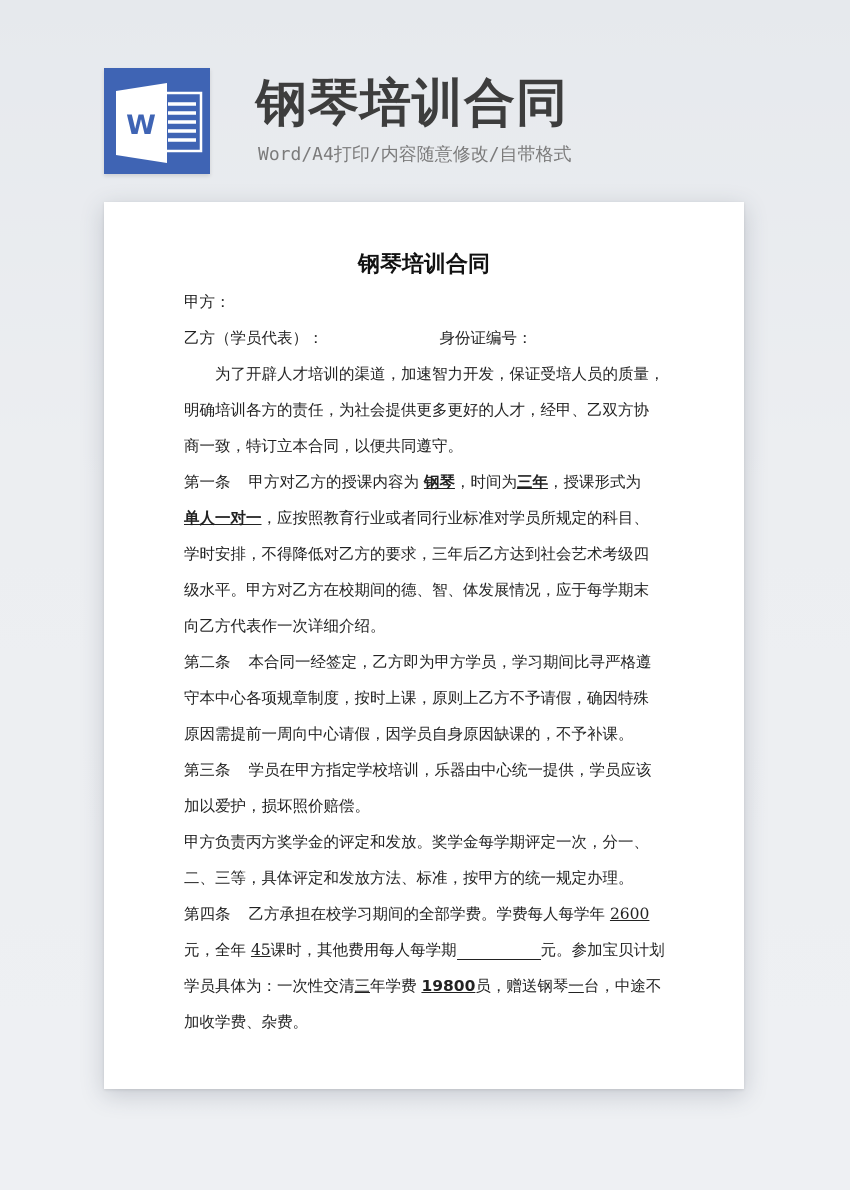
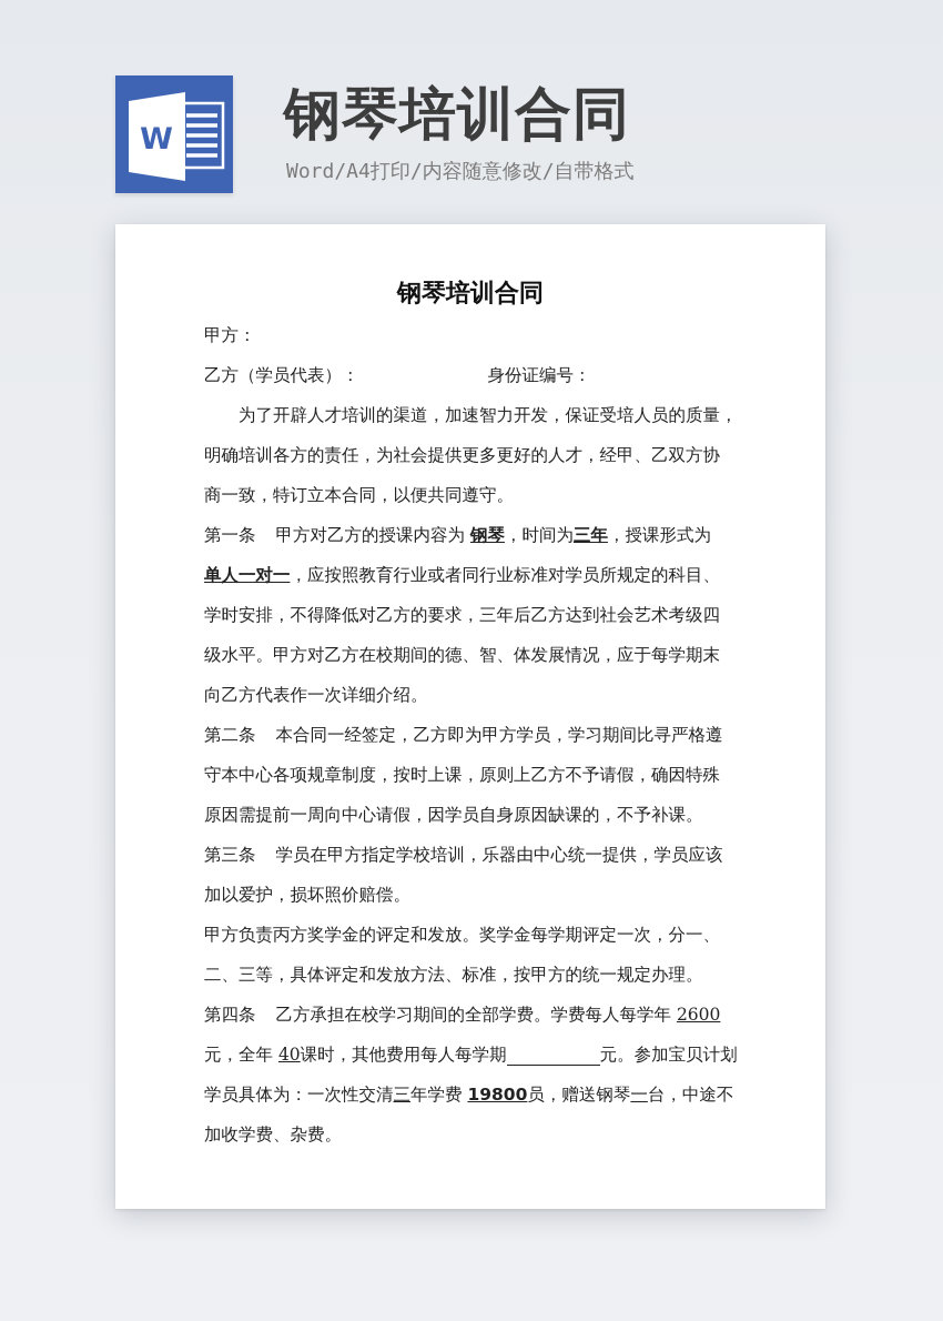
  W
  钢琴培训合同
  Word/A4打印/内容随意修改/自带格式
  钢琴培训合同
  甲方：
  乙方（学员代表）： 身份证编号：
  为了开辟人才培训的渠道，加速智力开发，保证受培人员的质量，
  明确培训各方的责任，为社会提供更多更好的人才，经甲、乙双方协
  商一致，特订立本合同，以便共同遵守。
  第一条 甲方对乙方的授课内容为 钢琴，时间为三年，授课形式为
  单人一对一，应按照教育行业或者同行业标准对学员所规定的科目、
  学时安排，不得降低对乙方的要求，三年后乙方达到社会艺术考级四
  级水平。甲方对乙方在校期间的德、智、体发展情况，应于每学期末
  向乙方代表作一次详细介绍。
  第二条 本合同一经签定，乙方即为甲方学员，学习期间比寻严格遵
  守本中心各项规章制度，按时上课，原则上乙方不予请假，确因特殊
  原因需提前一周向中心请假，因学员自身原因缺课的，不予补课。
  第三条 学员在甲方指定学校培训，乐器由中心统一提供，学员应该
  加以爱护，损坏照价赔偿。
  甲方负责丙方奖学金的评定和发放。奖学金每学期评定一次，分一、
  二、三等，具体评定和发放方法、标准，按甲方的统一规定办理。
  第四条 乙方承担在校学习期间的全部学费。学费每人每学年 2600
- 元，全年 45课时，其他费用每人每学期 元。参加宝贝计划
+ 元，全年 40课时，其他费用每人每学期 元。参加宝贝计划
  学员具体为：一次性交清三年学费 19800员，赠送钢琴一台，中途不
  加收学费、杂费。
